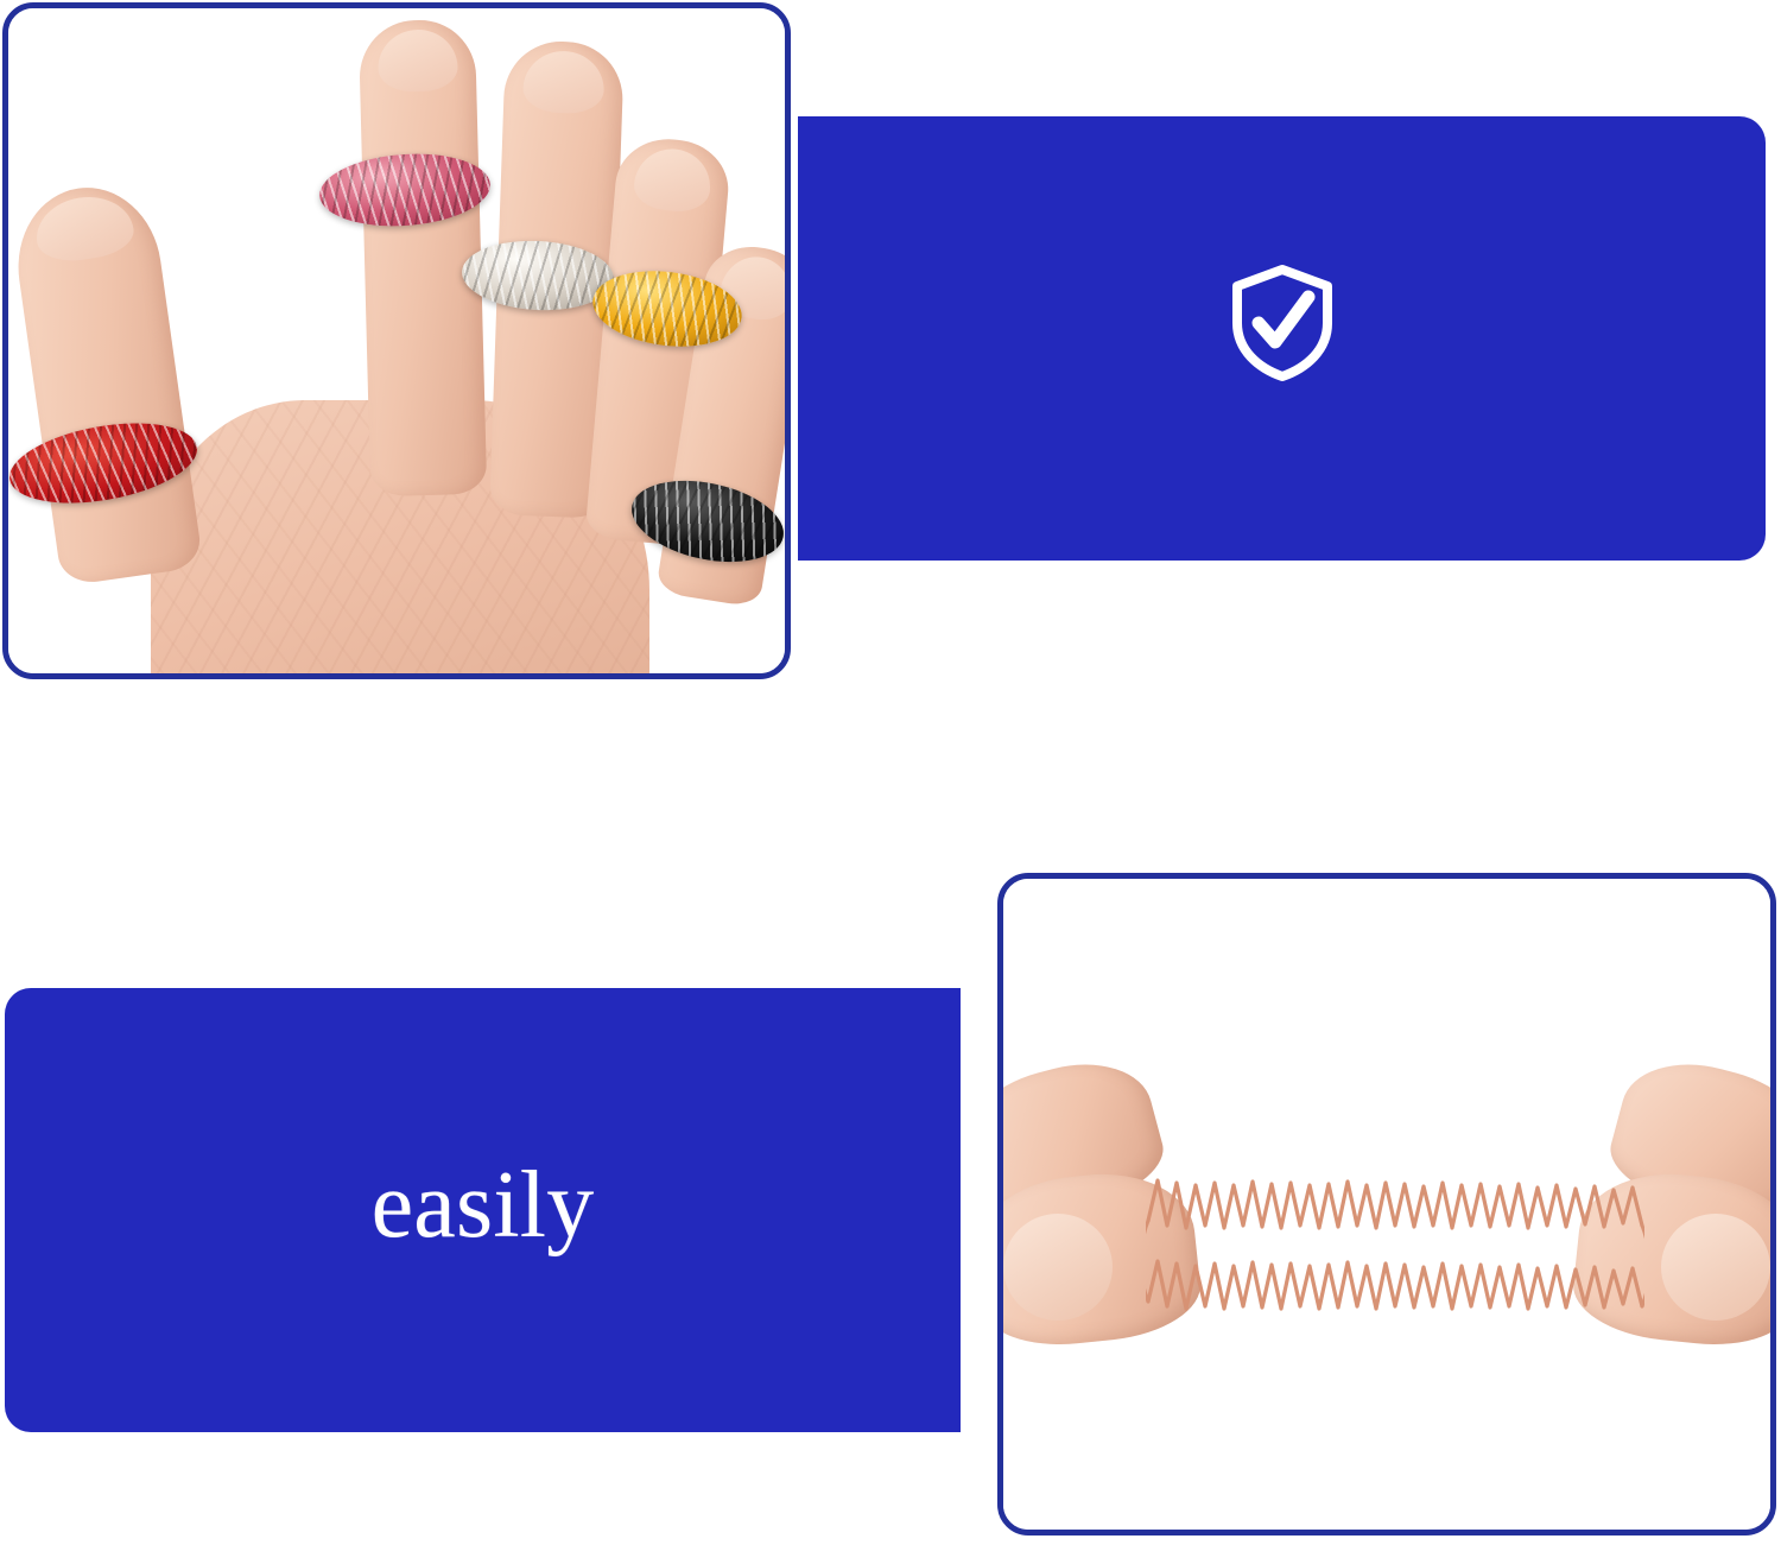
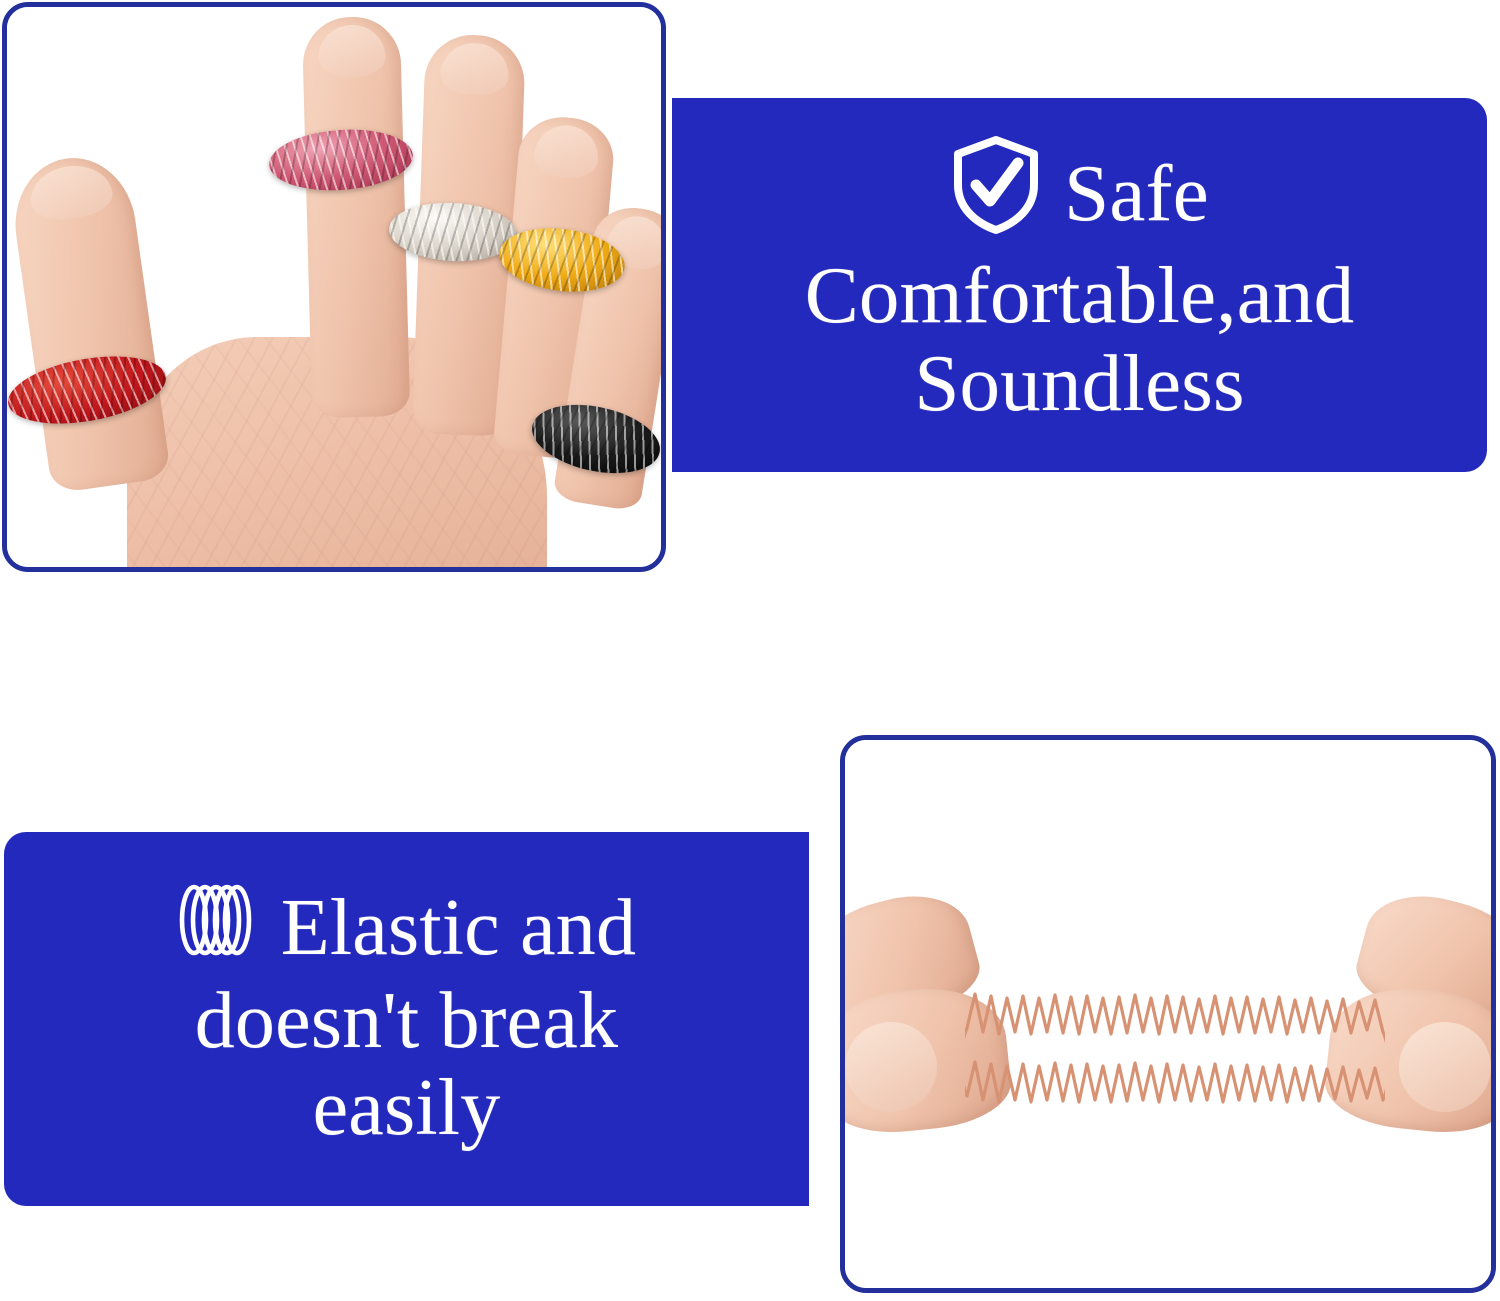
+ Safe
+ Comfortable,and
+ Soundless
+ Elastic and
+ doesn't break
  easily
